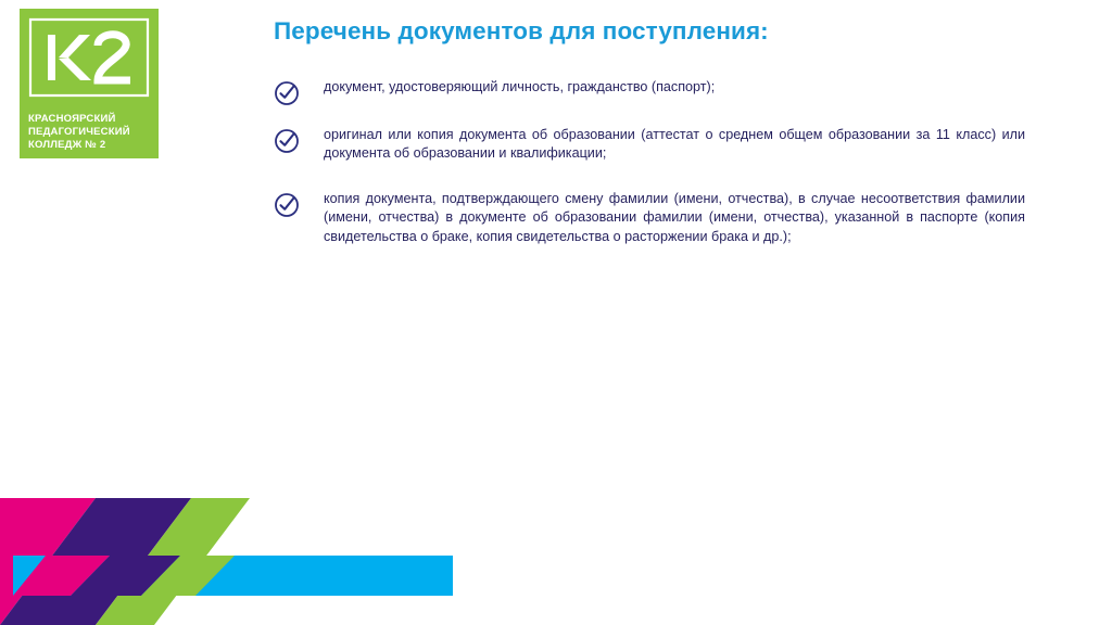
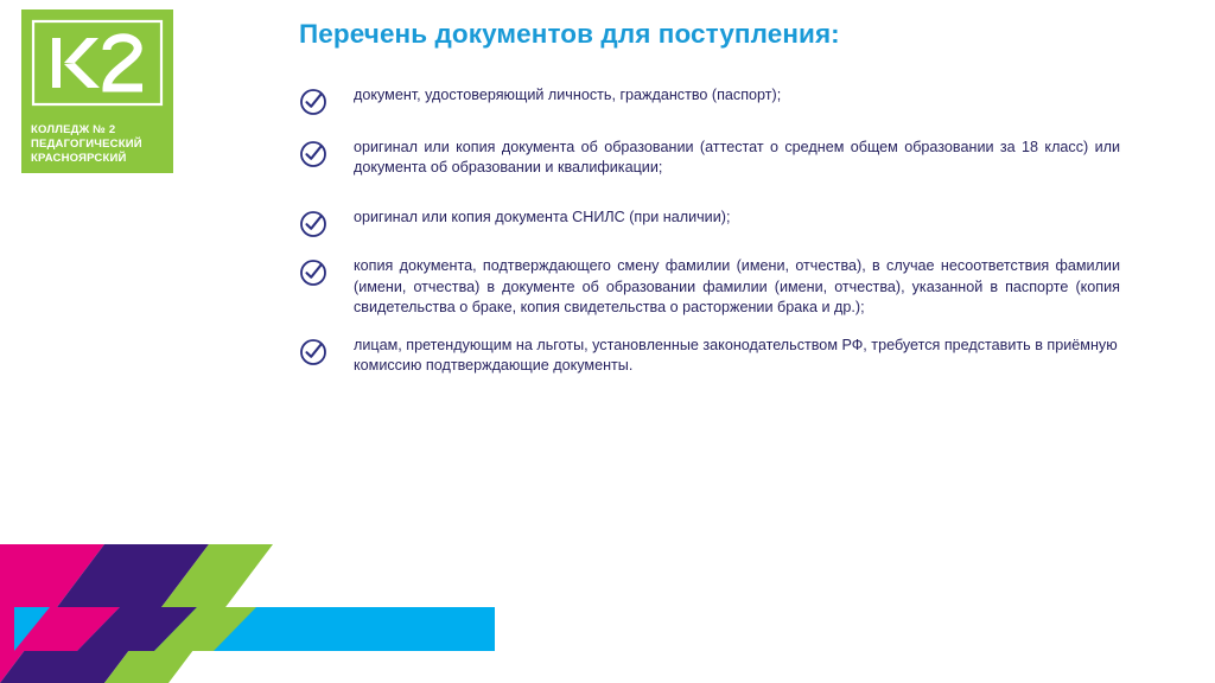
- КРАСНОЯРСКИЙ
+ КОЛЛЕДЖ № 2
  ПЕДАГОГИЧЕСКИЙ
- КОЛЛЕДЖ № 2
+ КРАСНОЯРСКИЙ
  Перечень документов для поступления:
  документ, удостоверяющий личность, гражданство (паспорт);
- оригинал или копия документа об образовании (аттестат о среднем общем образовании за 11 класс) или документа об образовании и квалификации;
+ оригинал или копия документа об образовании (аттестат о среднем общем образовании за 18 класс) или документа об образовании и квалификации;
+ оригинал или копия документа СНИЛС (при наличии);
  копия документа, подтверждающего смену фамилии (имени, отчества), в случае несоответствия фамилии (имени, отчества) в документе об образовании фамилии (имени, отчества), указанной в паспорте (копия свидетельства о браке, копия свидетельства о расторжении брака и др.);
+ лицам, претендующим на льготы, установленные законодательством РФ, требуется представить в приёмную комиссию подтверждающие документы.
